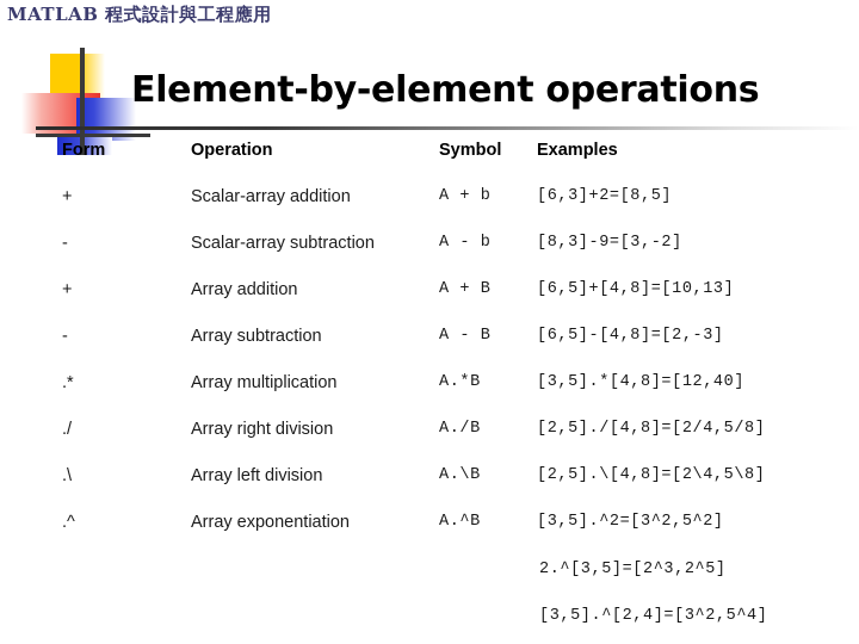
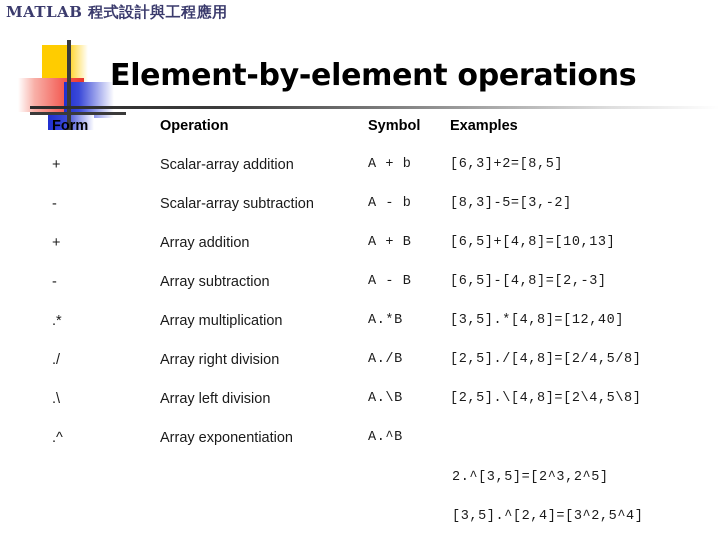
  MATLAB 程式設計與工程應用
  Element-by-element operations
  Form
  Operation
  Symbol
  Examples
  +
  Scalar-array addition
  A + b
  [6,3]+2=[8,5]
  -
  Scalar-array subtraction
  A - b
- [8,3]-9=[3,-2]
+ [8,3]-5=[3,-2]
  +
  Array addition
  A + B
  [6,5]+[4,8]=[10,13]
  -
  Array subtraction
  A - B
  [6,5]-[4,8]=[2,-3]
  .*
  Array multiplication
  A.*B
  [3,5].*[4,8]=[12,40]
  ./
  Array right division
  A./B
  [2,5]./[4,8]=[2/4,5/8]
  .\
  Array left division
  A.\B
  [2,5].\[4,8]=[2\4,5\8]
  .^
  Array exponentiation
  A.^B
- [3,5].^2=[3^2,5^2]
  2.^[3,5]=[2^3,2^5]
  [3,5].^[2,4]=[3^2,5^4]
